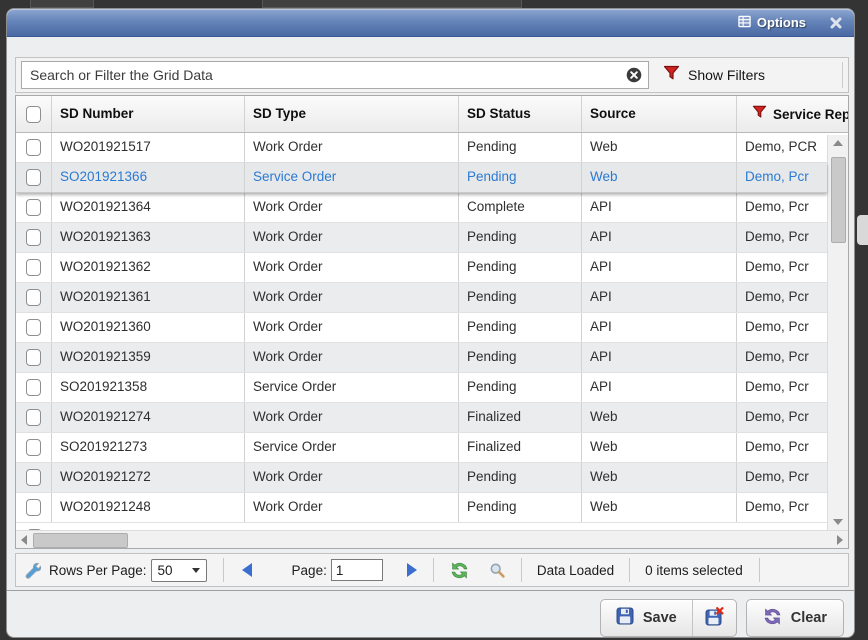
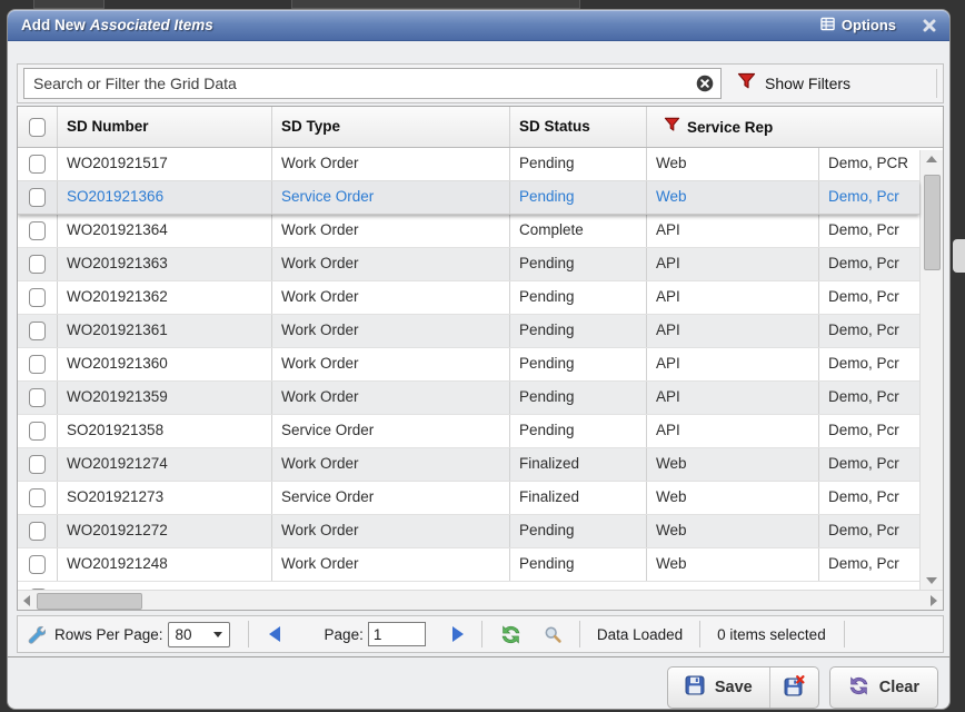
+ Add New Associated Items
  Options
  Search or Filter the Grid Data
  Show Filters
  SD Number
  SD Type
  SD Status
- Source
  Service Rep
  WO201921517
  Work Order
  Pending
  Web
  Demo, PCR
  SO201921366
  Service Order
  Pending
  Web
  Demo, Pcr
  WO201921364
  Work Order
  Complete
  API
  Demo, Pcr
  WO201921363
  Work Order
  Pending
  API
  Demo, Pcr
  WO201921362
  Work Order
  Pending
  API
  Demo, Pcr
  WO201921361
  Work Order
  Pending
  API
  Demo, Pcr
  WO201921360
  Work Order
  Pending
  API
  Demo, Pcr
  WO201921359
  Work Order
  Pending
  API
  Demo, Pcr
  SO201921358
  Service Order
  Pending
  API
  Demo, Pcr
  WO201921274
  Work Order
  Finalized
  Web
  Demo, Pcr
  SO201921273
  Service Order
  Finalized
  Web
  Demo, Pcr
  WO201921272
  Work Order
  Pending
  Web
  Demo, Pcr
  WO201921248
  Work Order
  Pending
  Web
  Demo, Pcr
  Rows Per Page:
- 50
+ 80
  Page:
  1
  Data Loaded
  0 items selected
  Save
  Clear
